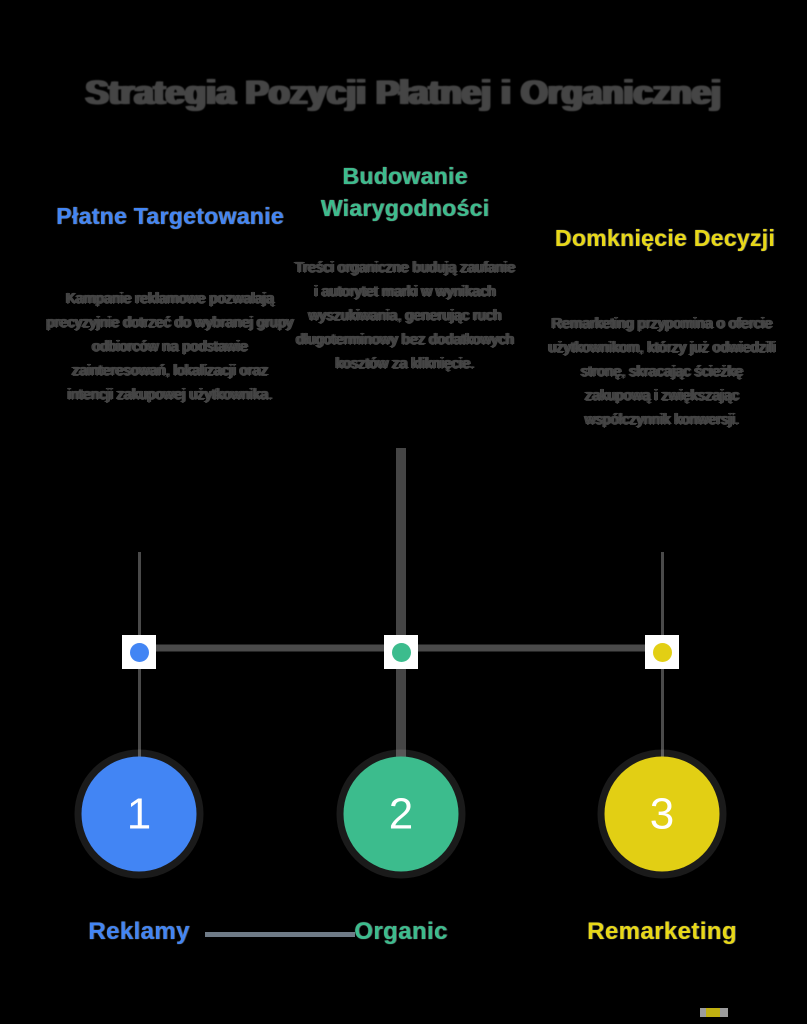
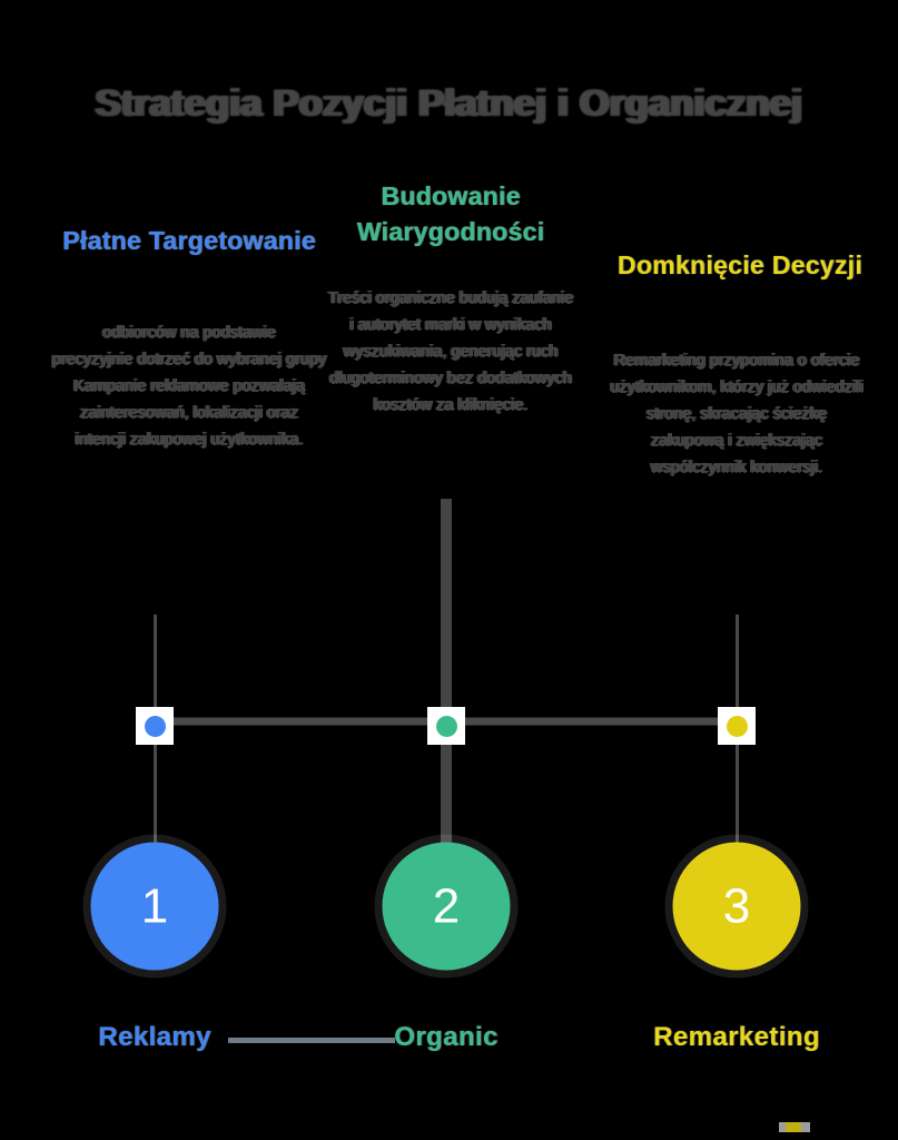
  Strategia Pozycji Płatnej i Organicznej
  Płatne Targetowanie
- Kampanie reklamowe pozwalają
+ odbiorców na podstawie
  precyzyjnie dotrzeć do wybranej grupy
- odbiorców na podstawie
+ Kampanie reklamowe pozwalają
  zainteresowań, lokalizacji oraz
  intencji zakupowej użytkownika.
  Budowanie Wiarygodności
  Treści organiczne budują zaufanie
  i autorytet marki w wynikach
  wyszukiwania, generując ruch
  długoterminowy bez dodatkowych
  kosztów za kliknięcie.
  Domknięcie Decyzji
  Remarketing przypomina o ofercie
  użytkownikom, którzy już odwiedzili
  stronę, skracając ścieżkę
  zakupową i zwiększając
  współczynnik konwersji.
  1
  2
  3
  Reklamy
  Organic
  Remarketing
